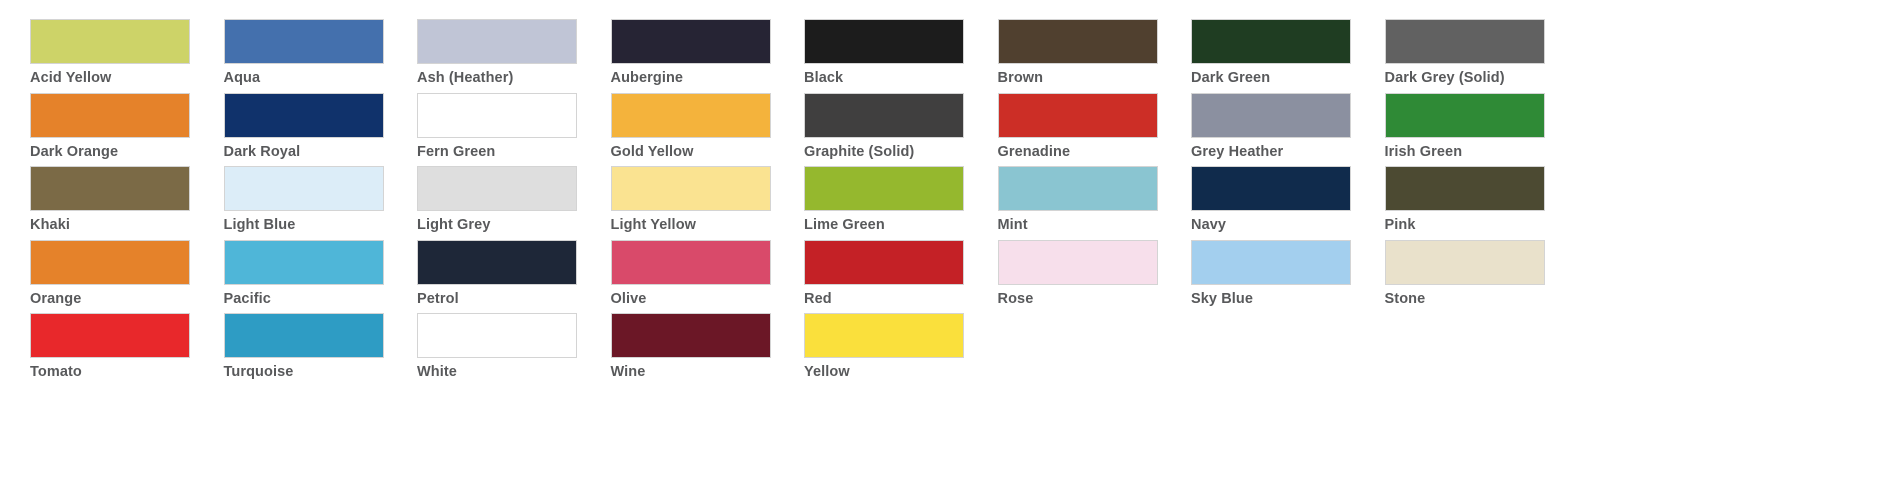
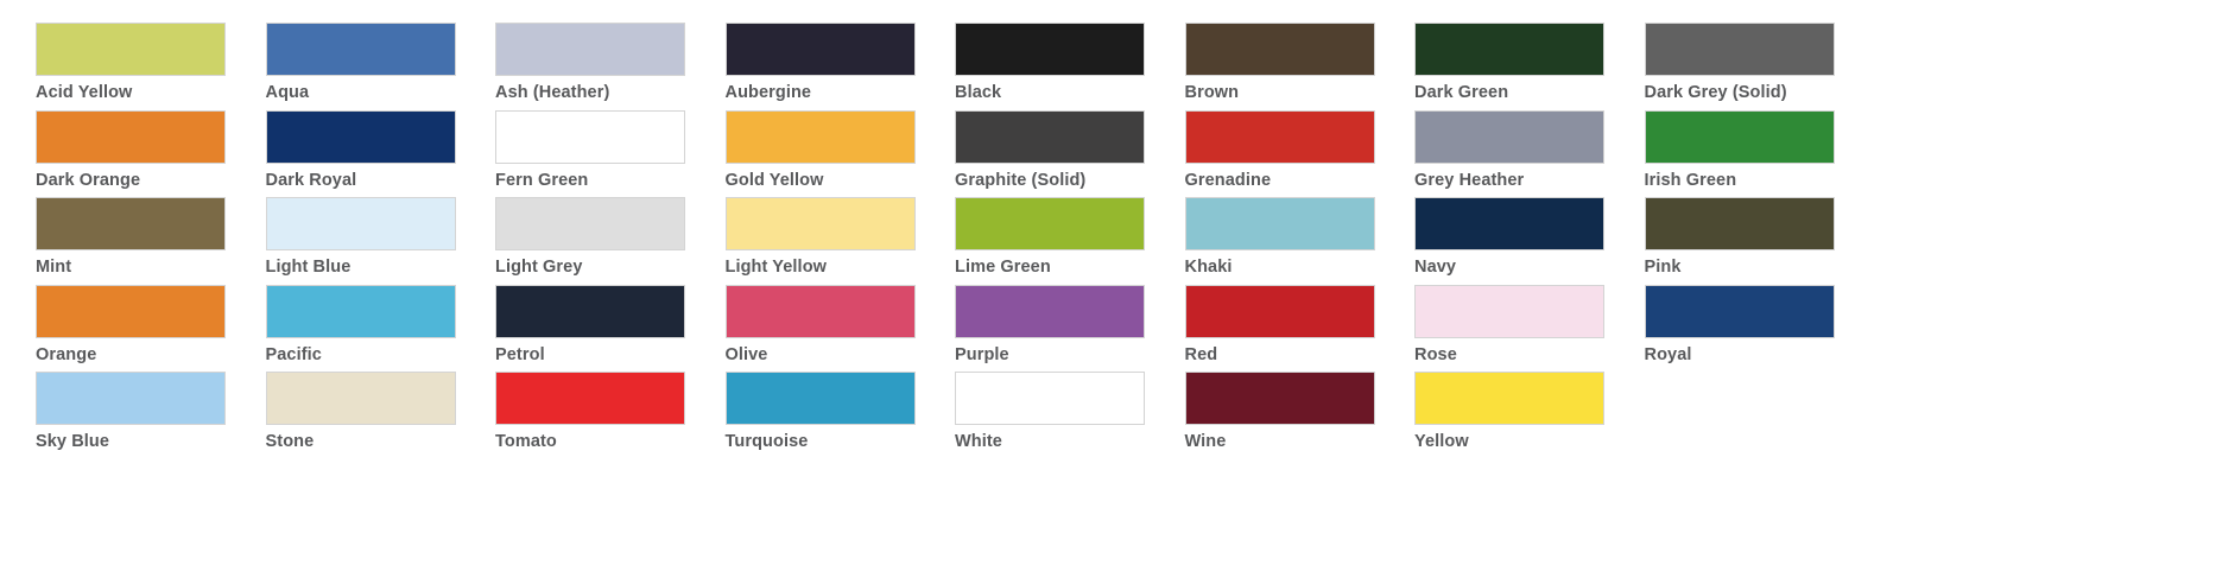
  Acid Yellow
  Aqua
  Ash (Heather)
  Aubergine
  Black
  Brown
  Dark Green
  Dark Grey (Solid)
  Dark Orange
  Dark Royal
  Fern Green
  Gold Yellow
  Graphite (Solid)
  Grenadine
  Grey Heather
  Irish Green
- Khaki
+ Mint
  Light Blue
  Light Grey
  Light Yellow
  Lime Green
- Mint
+ Khaki
  Navy
  Pink
  Orange
  Pacific
  Petrol
  Olive
+ Purple
  Red
  Rose
+ Royal
  Sky Blue
  Stone
  Tomato
  Turquoise
  White
  Wine
  Yellow
